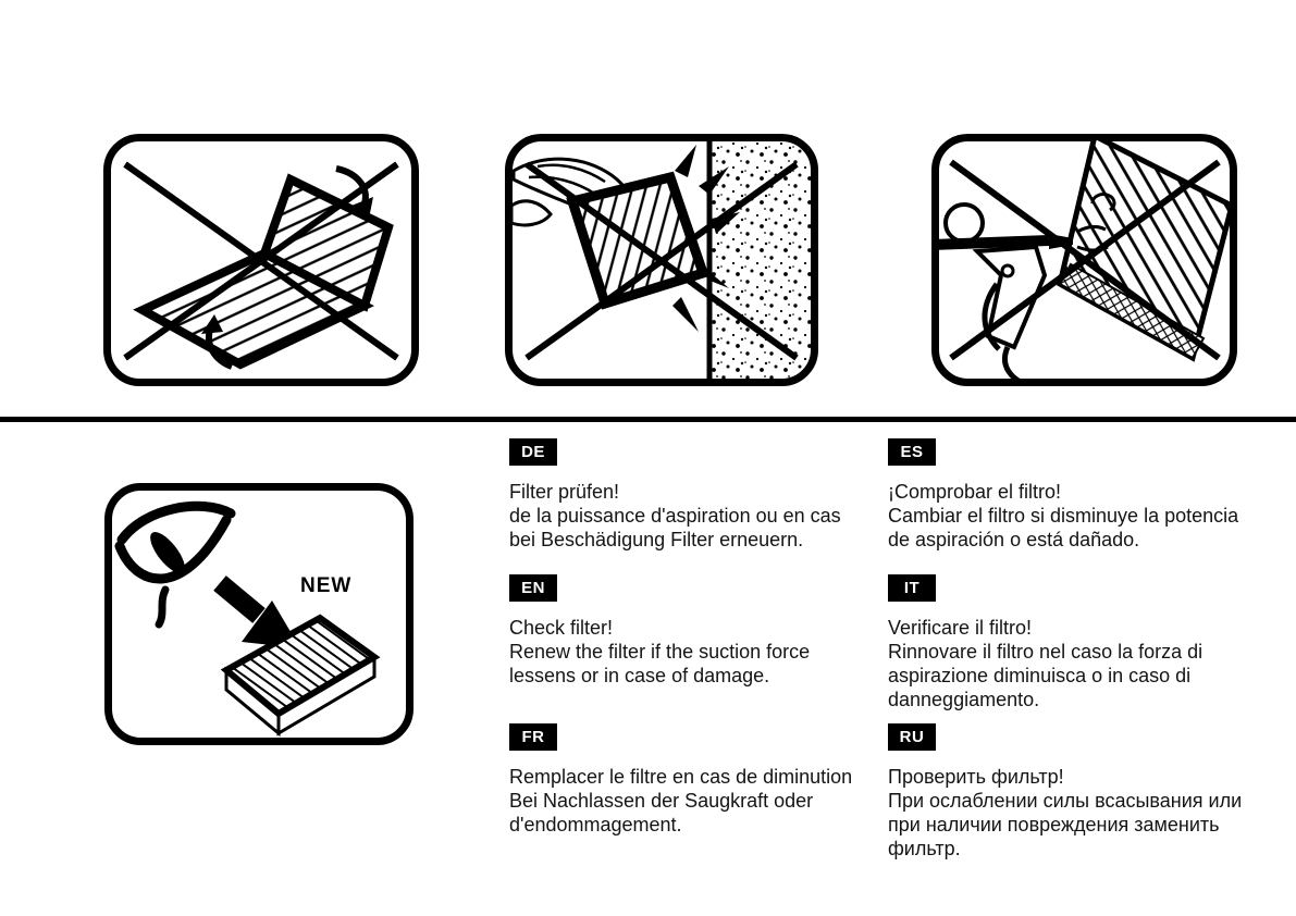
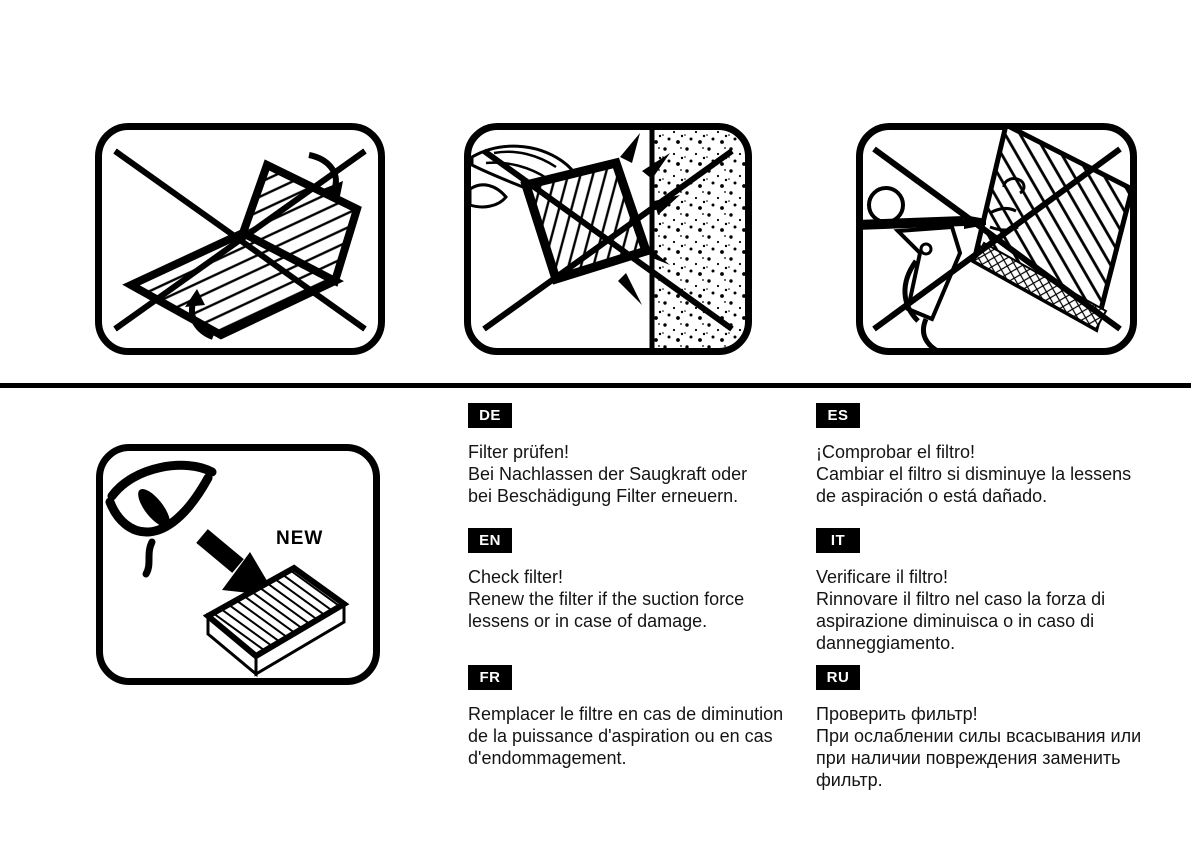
  NEW
  DE
  Filter prüfen!
- de la puissance d'aspiration ou en cas
+ Bei Nachlassen der Saugkraft oder
  bei Beschädigung Filter erneuern.
  EN
  Check filter!
  Renew the filter if the suction force
  lessens or in case of damage.
  FR
  Remplacer le filtre en cas de diminution
- Bei Nachlassen der Saugkraft oder
+ de la puissance d'aspiration ou en cas
  d'endommagement.
  ES
  ¡Comprobar el filtro!
- Cambiar el filtro si disminuye la potencia
+ Cambiar el filtro si disminuye la lessens
  de aspiración o está dañado.
  IT
  Verificare il filtro!
  Rinnovare il filtro nel caso la forza di
  aspirazione diminuisca o in caso di
  danneggiamento.
  RU
  Проверить фильтр!
  При ослаблении силы всасывания или
  при наличии повреждения заменить
  фильтр.
